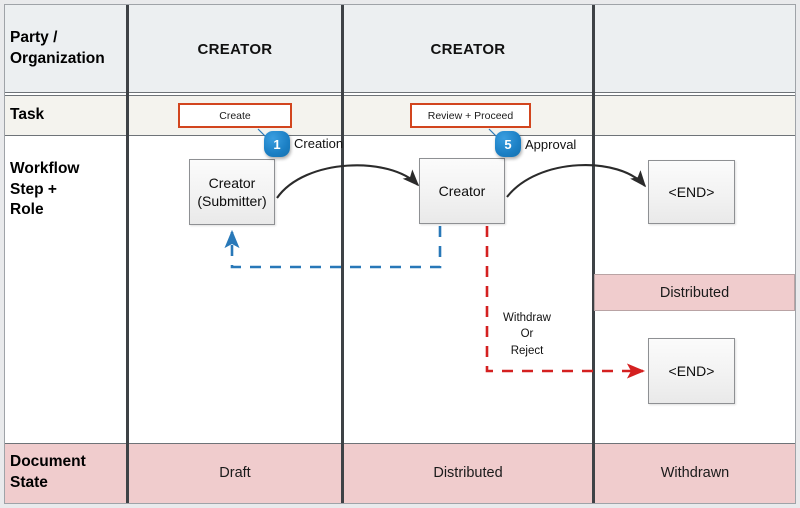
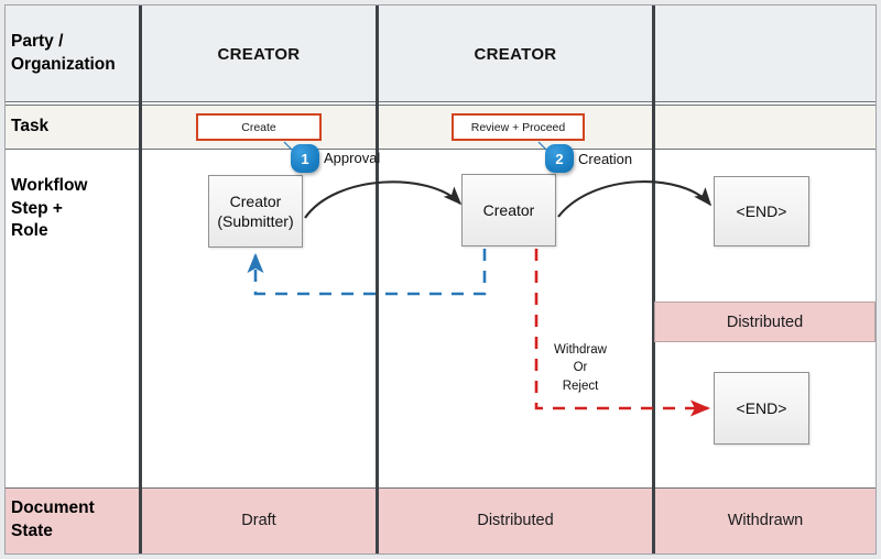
  Party /
  Organization
  Task
  Workflow
  Step +
  Role
  Document
  State
  CREATOR
  CREATOR
  Create
  Review + Proceed
  Creator
  (Submitter)
  Creator
  <END>
  <END>
  1
- Creation
+ Approval
- 5
+ 2
- Approval
+ Creation
  Withdraw
  Or
  Reject
  Distributed
  Draft
  Distributed
  Withdrawn
